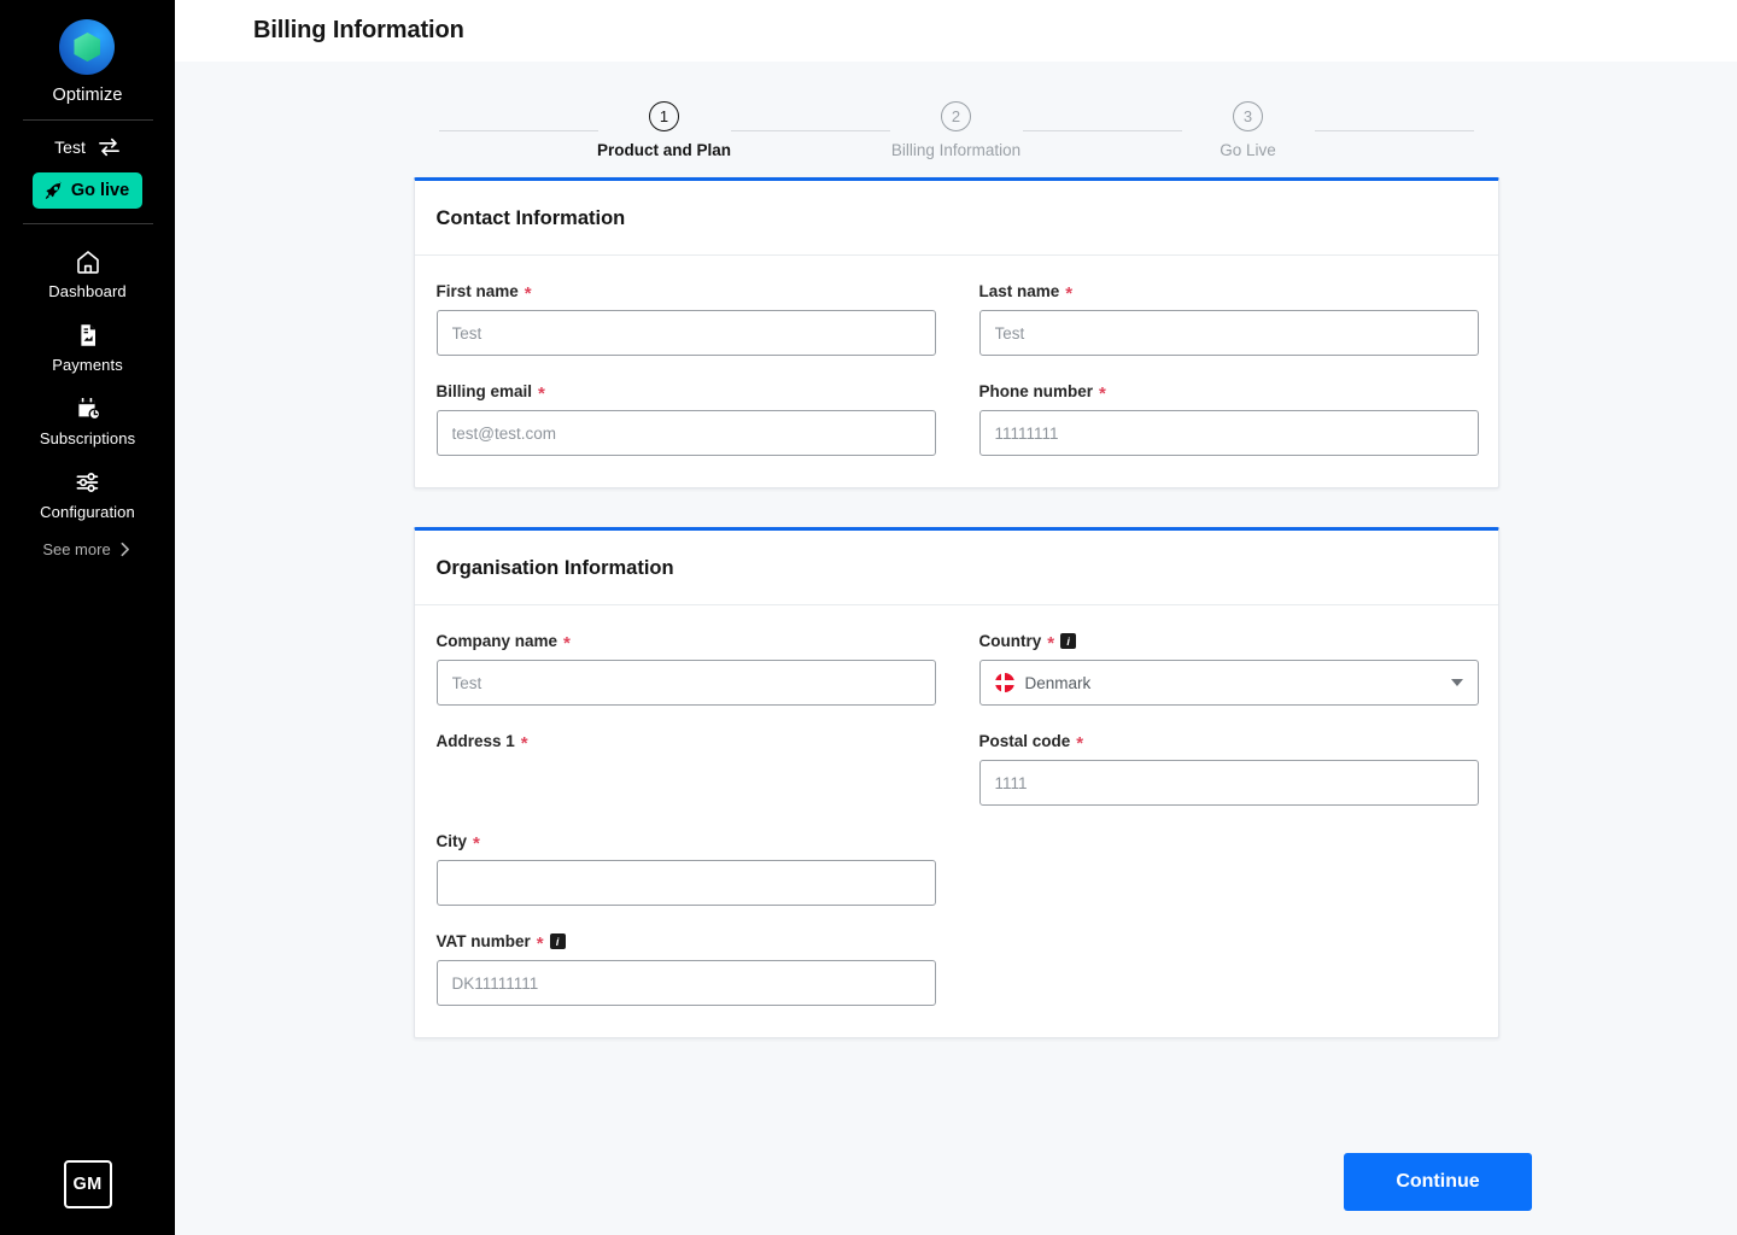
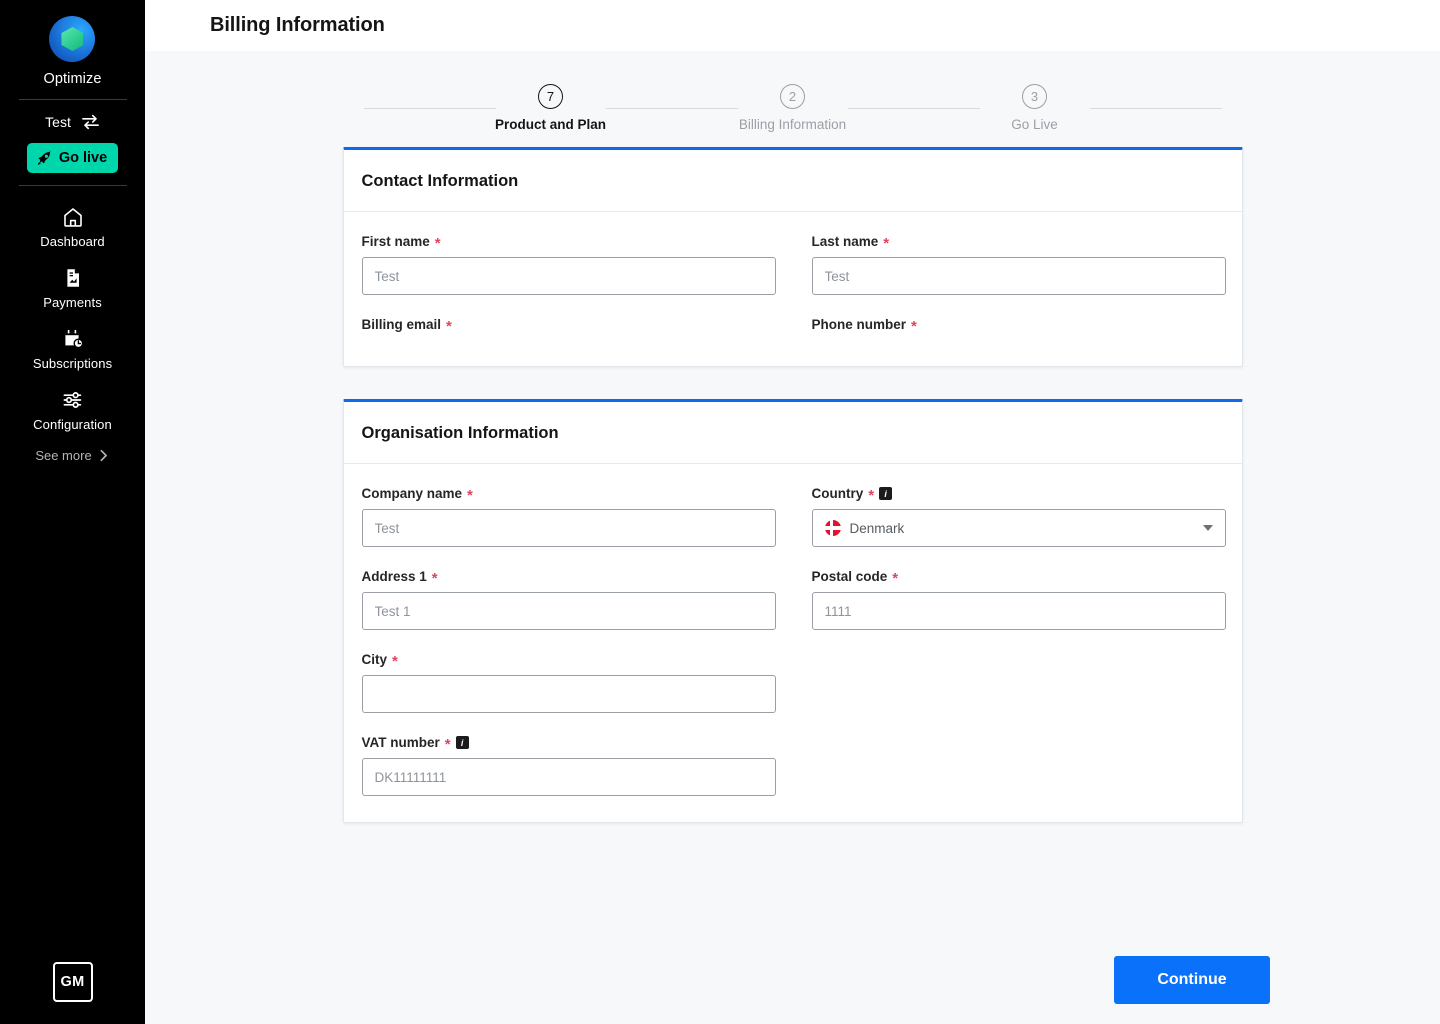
  Optimize
  Test
  Go live
  Dashboard
  Payments
  Subscriptions
  Configuration
  See more
  GM
  Billing Information
- 1
+ 7
  Product and Plan
  2
  Billing Information
  3
  Go Live
  Contact Information
  First name
  *
  Test
  Last name
  *
  Test
  Billing email
  *
- test@test.com
  Phone number
  *
- 11111111
  Organisation Information
  Company name
  *
  Test
  Country
  *
  i
  Denmark
  Address 1
  *
+ Test 1
  Postal code
  *
  1111
  City
  *
  VAT number
  *
  i
  DK11111111
  Continue
